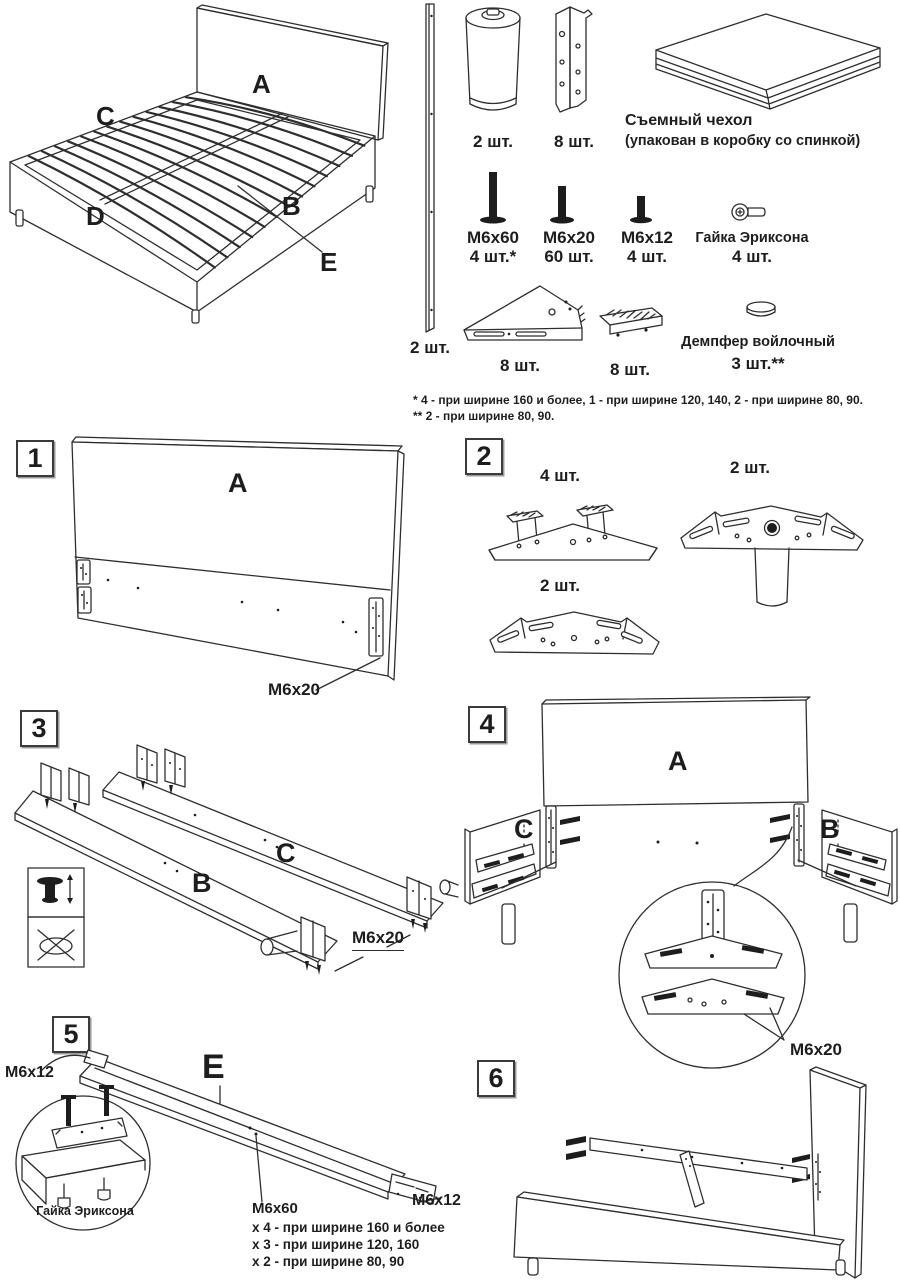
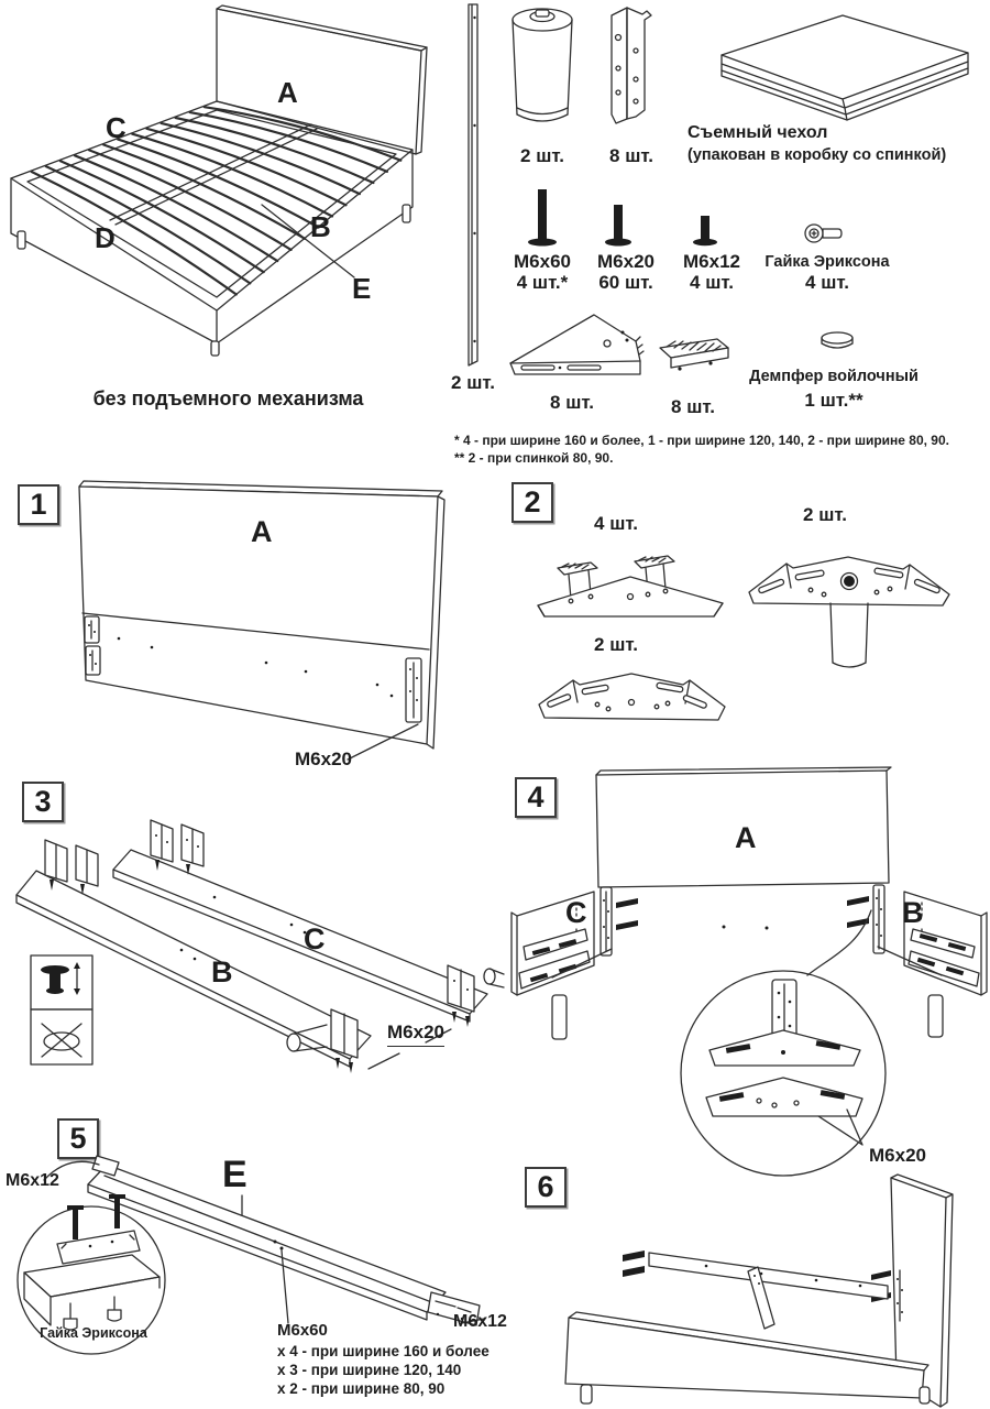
  A
  C
  D
  B
  E
+ без подъемного механизма
  2 шт.
  2 шт.
  8 шт.
  Съемный чехол
  (упакован в коробку со спинкой)
  M6x60
  4 шт.*
  M6x20
  60 шт.
  M6x12
  4 шт.
  Гайка Эриксона
  4 шт.
  8 шт.
  8 шт.
  Демпфер войлочный
- 3 шт.**
+ 1 шт.**
  * 4 - при ширине 160 и более, 1 - при ширине 120, 140, 2 - при ширине 80, 90.
- ** 2 - при ширине 80, 90.
+ ** 2 - при спинкой 80, 90.
  1
  A
  M6x20
  2
  4 шт.
  2 шт.
  2 шт.
  3
  B
  C
  M6x20
  4
  A
  C
  B
  M6x20
  5
  M6x12
  E
  Гайка Эриксона
  M6x12
  M6x60
  x 4 - при ширине 160 и более
- x 3 - при ширине 120, 160
+ x 3 - при ширине 120, 140
  x 2 - при ширине 80, 90
  6
